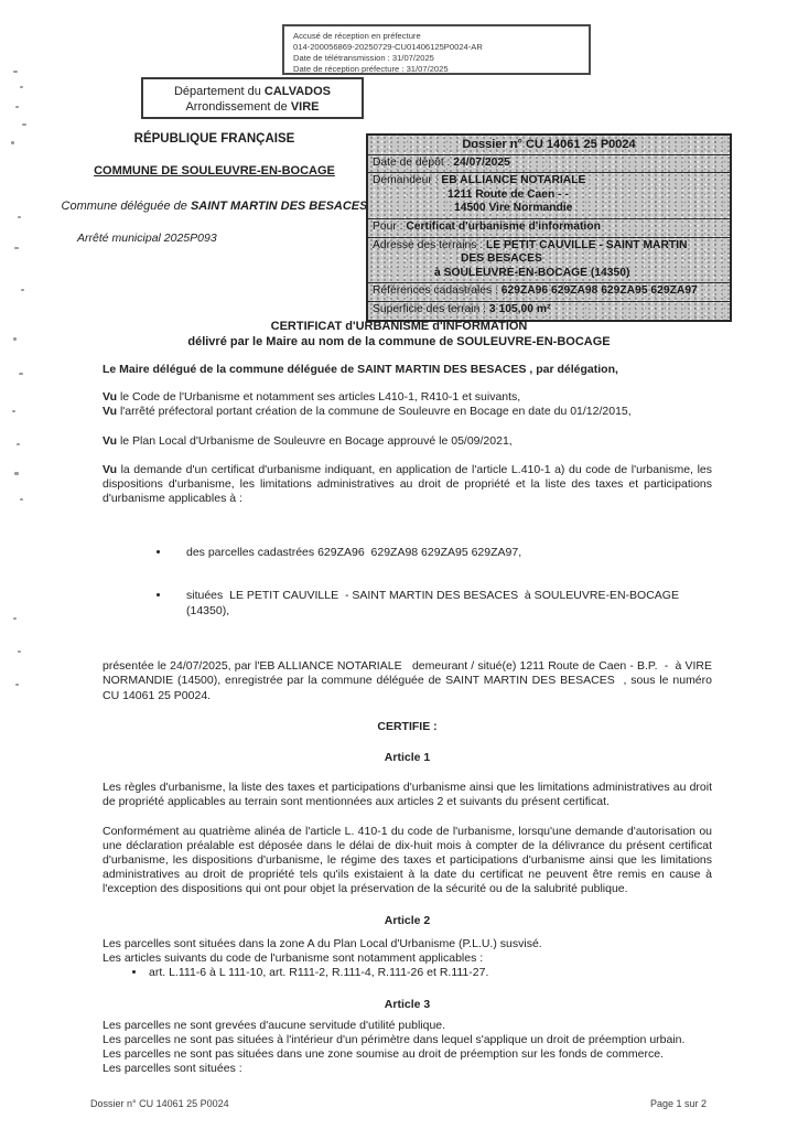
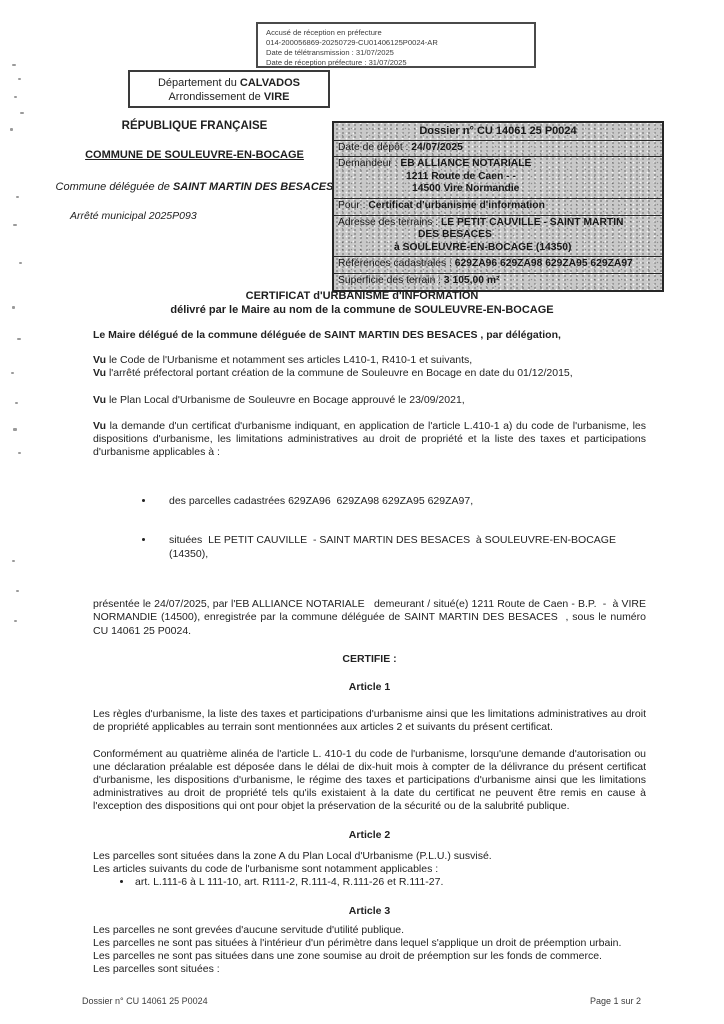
  Accusé de réception en préfecture
  014-200056869-20250729-CU01406125P0024-AR
  Date de télétransmission : 31/07/2025
  Date de réception préfecture : 31/07/2025
  Département du CALVADOS
  Arrondissement de VIRE
  RÉPUBLIQUE FRANÇAISE
  COMMUNE DE SOULEUVRE-EN-BOCAGE
  Commune déléguée de SAINT MARTIN DES BESACES
  Arrêté municipal 2025P093
  Dossier n° CU 14061 25 P0024
  Date de dépôt : 24/07/2025
  Demandeur : EB ALLIANCE NOTARIALE
  1211 Route de Caen - -
  14500 Vire Normandie
  Pour : Certificat d'urbanisme d'information
  Adresse des terrains : LE PETIT CAUVILLE - SAINT MARTIN
  DES BESACES
  à SOULEUVRE-EN-BOCAGE (14350)
  Références cadastrales : 629ZA96 629ZA98 629ZA95 629ZA97
  Superficie des terrain : 3 105,00 m²
  CERTIFICAT d'URBANISME d'INFORMATION
  délivré par le Maire au nom de la commune de SOULEUVRE-EN-BOCAGE
  Le Maire délégué de la commune déléguée de SAINT MARTIN DES BESACES , par délégation,
  Vu le Code de l'Urbanisme et notamment ses articles L410-1, R410-1 et suivants,
  Vu l'arrêté préfectoral portant création de la commune de Souleuvre en Bocage en date du 01/12/2015,
- Vu le Plan Local d'Urbanisme de Souleuvre en Bocage approuvé le 05/09/2021,
+ Vu le Plan Local d'Urbanisme de Souleuvre en Bocage approuvé le 23/09/2021,
  Vu la demande d'un certificat d'urbanisme indiquant, en application de l'article L.410-1 a) du code de l'urbanisme, les dispositions d'urbanisme, les limitations administratives au droit de propriété et la liste des taxes et participations d'urbanisme applicables à :
  des parcelles cadastrées 629ZA96 629ZA98 629ZA95 629ZA97,
  situées LE PETIT CAUVILLE - SAINT MARTIN DES BESACES à SOULEUVRE-EN-BOCAGE (14350),
  présentée le 24/07/2025, par l'EB ALLIANCE NOTARIALE demeurant / situé(e) 1211 Route de Caen - B.P. - à VIRE NORMANDIE (14500), enregistrée par la commune déléguée de SAINT MARTIN DES BESACES , sous le numéro CU 14061 25 P0024.
  CERTIFIE :
  Article 1
  Les règles d'urbanisme, la liste des taxes et participations d'urbanisme ainsi que les limitations administratives au droit de propriété applicables au terrain sont mentionnées aux articles 2 et suivants du présent certificat.
  Conformément au quatrième alinéa de l'article L. 410-1 du code de l'urbanisme, lorsqu'une demande d'autorisation ou une déclaration préalable est déposée dans le délai de dix-huit mois à compter de la délivrance du présent certificat d'urbanisme, les dispositions d'urbanisme, le régime des taxes et participations d'urbanisme ainsi que les limitations administratives au droit de propriété tels qu'ils existaient à la date du certificat ne peuvent être remis en cause à l'exception des dispositions qui ont pour objet la préservation de la sécurité ou de la salubrité publique.
  Article 2
  Les parcelles sont situées dans la zone A du Plan Local d'Urbanisme (P.L.U.) susvisé.
  Les articles suivants du code de l'urbanisme sont notamment applicables :
  art. L.111-6 à L 111-10, art. R111-2, R.111-4, R.111-26 et R.111-27.
  Article 3
  Les parcelles ne sont grevées d'aucune servitude d'utilité publique.
  Les parcelles ne sont pas situées à l'intérieur d'un périmètre dans lequel s'applique un droit de préemption urbain.
  Les parcelles ne sont pas situées dans une zone soumise au droit de préemption sur les fonds de commerce.
  Les parcelles sont situées :
  Dossier n° CU 14061 25 P0024
  Page 1 sur 2
